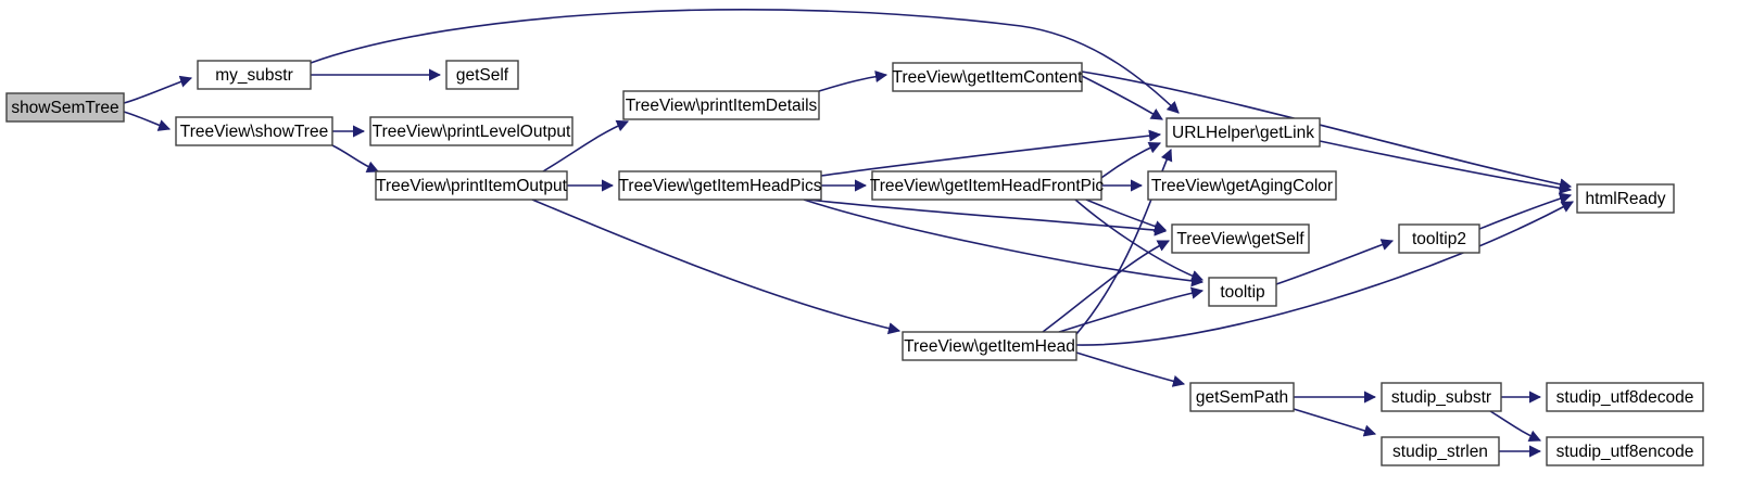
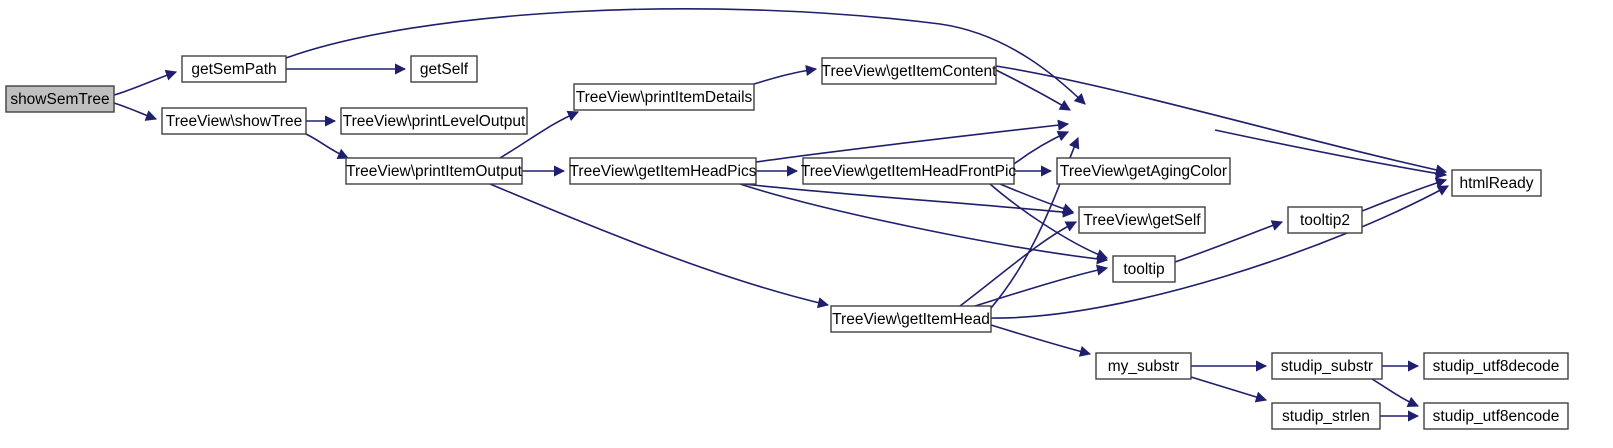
  showSemTree
- my_substr
+ getSemPath
  getSelf
  TreeView\showTree
  TreeView\printLevelOutput
  TreeView\printItemOutput
  TreeView\printItemDetails
  TreeView\getItemHeadPics
  TreeView\getItemContent
  TreeView\getItemHeadFrontPic
- URLHelper\getLink
  TreeView\getAgingColor
  TreeView\getSelf
  tooltip
  tooltip2
  TreeView\getItemHead
  htmlReady
- getSemPath
+ my_substr
  studip_substr
  studip_strlen
  studip_utf8decode
  studip_utf8encode
